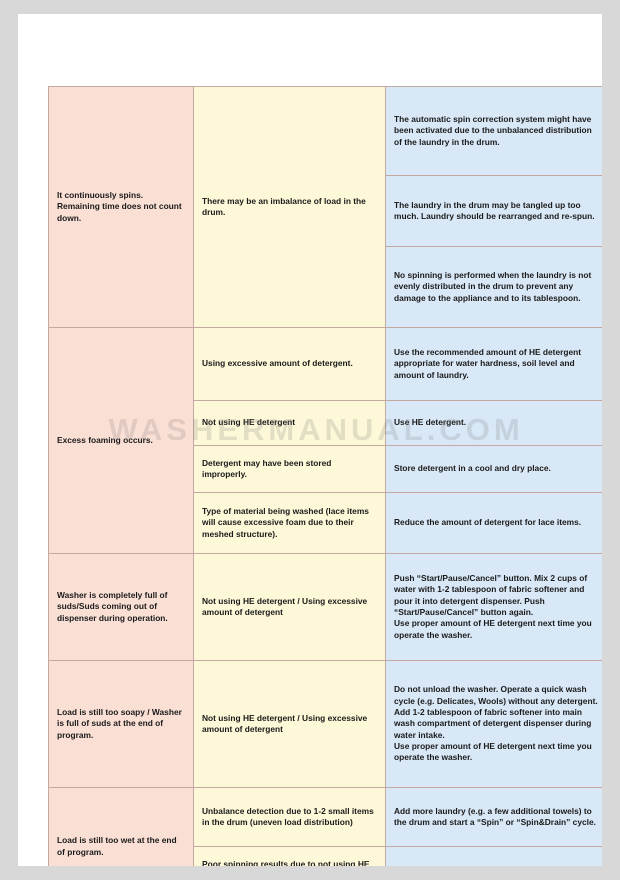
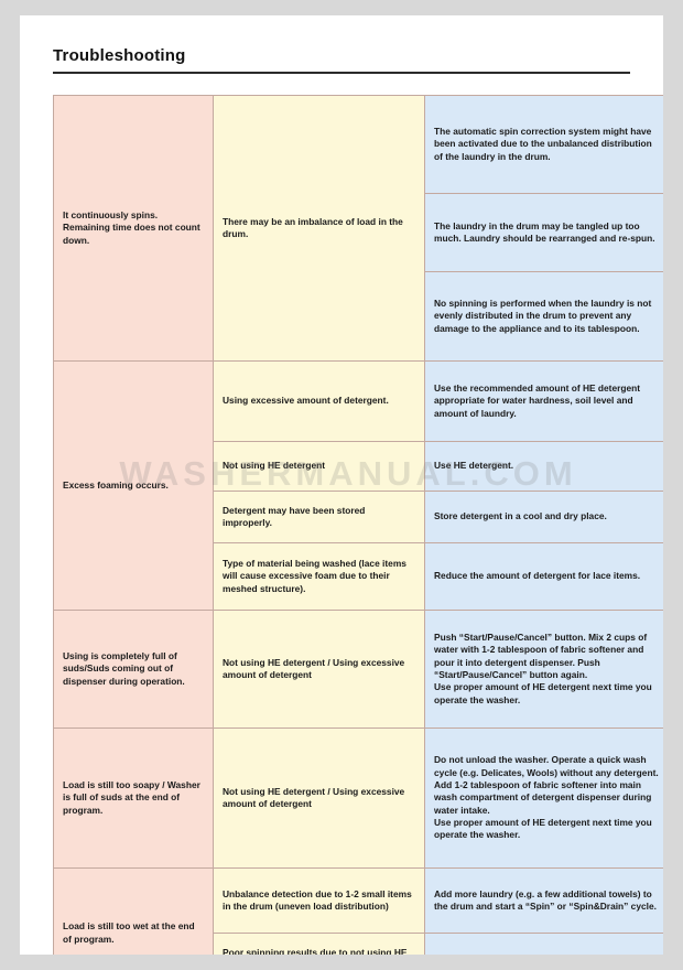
+ Troubleshooting
  It continuously spins. Remaining time does not count down.	There may be an imbalance of load in the drum.	The automatic spin correction system might have been activated due to the unbalanced distribution of the laundry in the drum.
  The laundry in the drum may be tangled up too much. Laundry should be rearranged and re-spun.
  No spinning is performed when the laundry is not evenly distributed in the drum to prevent any damage to the appliance and to its tablespoon.
  Excess foaming occurs.	Using excessive amount of detergent.	Use the recommended amount of HE detergent appropriate for water hardness, soil level and amount of laundry.
  Not using HE detergent	Use HE detergent.
  Detergent may have been stored improperly.	Store detergent in a cool and dry place.
  Type of material being washed (lace items will cause excessive foam due to their meshed structure).	Reduce the amount of detergent for lace items.
- Washer is completely full of suds/Suds coming out of dispenser during operation.	Not using HE detergent / Using excessive amount of detergent	Push “Start/Pause/Cancel” button. Mix 2 cups of water with 1-2 tablespoon of fabric softener and pour it into detergent dispenser. Push “Start/Pause/Cancel” button again. Use proper amount of HE detergent next time you operate the washer.
+ Using is completely full of suds/Suds coming out of dispenser during operation.	Not using HE detergent / Using excessive amount of detergent	Push “Start/Pause/Cancel” button. Mix 2 cups of water with 1-2 tablespoon of fabric softener and pour it into detergent dispenser. Push “Start/Pause/Cancel” button again. Use proper amount of HE detergent next time you operate the washer.
  Load is still too soapy / Washer is full of suds at the end of program.	Not using HE detergent / Using excessive amount of detergent	Do not unload the washer. Operate a quick wash cycle (e.g. Delicates, Wools) without any detergent. Add 1-2 tablespoon of fabric softener into main wash compartment of detergent dispenser during water intake. Use proper amount of HE detergent next time you operate the washer.
  Load is still too wet at the end of program.	Unbalance detection due to 1-2 small items in the drum (uneven load distribution)	Add more laundry (e.g. a few additional towels) to the drum and start a “Spin” or “Spin&Drain” cycle.
  WASHERMANUAL.COM
